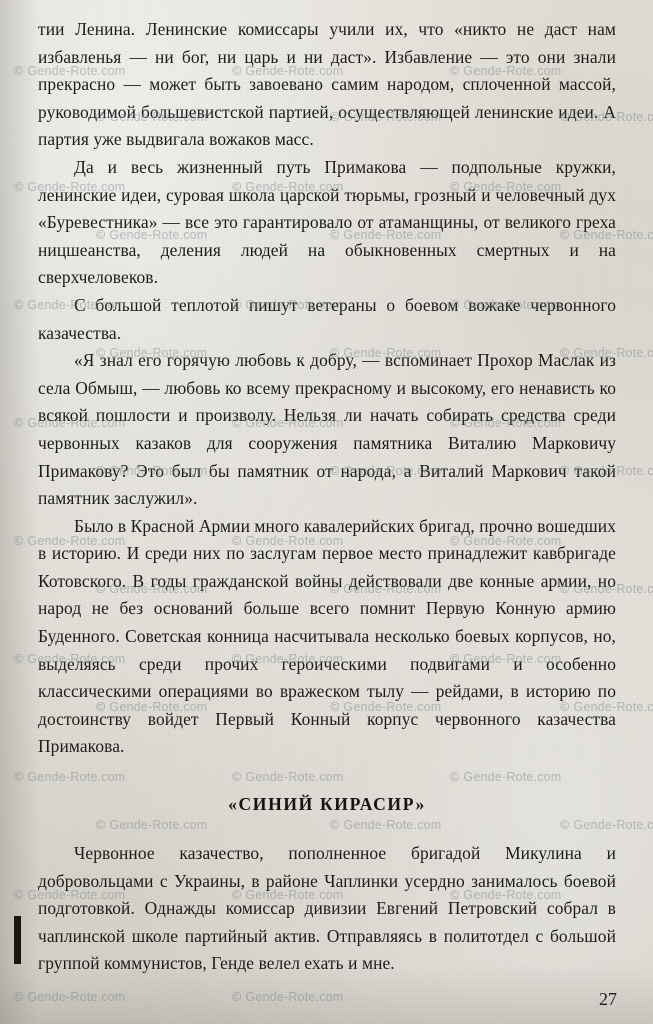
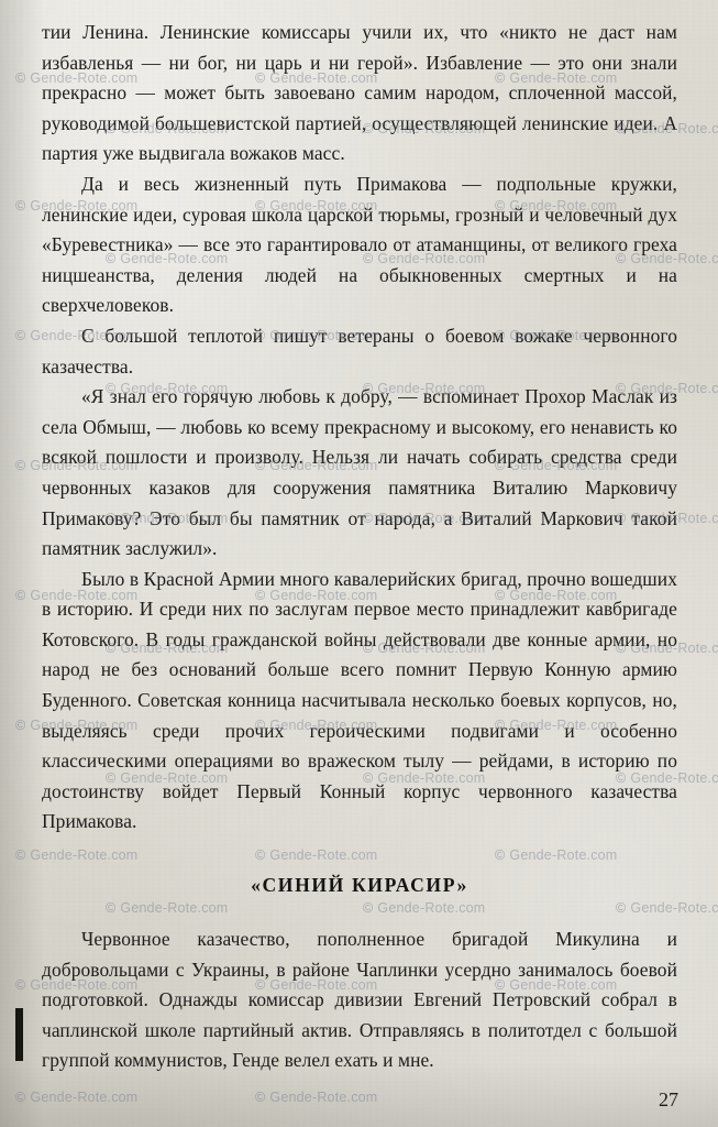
- тии Ленина. Ленинские комиссары учили их, что «никто не даст нам избавленья — ни бог, ни царь и ни даст». Избавление — это они знали прекрасно — может быть завоевано самим народом, сплоченной массой, руководимой большевистской партией, осуществляющей ленинские идеи. А партия уже выдвигала вожаков масс.
+ тии Ленина. Ленинские комиссары учили их, что «никто не даст нам избавленья — ни бог, ни царь и ни герой». Избавление — это они знали прекрасно — может быть завоевано самим народом, сплоченной массой, руководимой большевистской партией, осуществляющей ленинские идеи. А партия уже выдвигала вожаков масс.
  Да и весь жизненный путь Примакова — подпольные кружки, ленинские идеи, суровая школа царской тюрьмы, грозный и человечный дух «Буревестника» — все это гарантировало от атаманщины, от великого греха ницшеанства, деления людей на обыкновенных смертных и на сверхчеловеков.
  С большой теплотой пишут ветераны о боевом вожаке червонного казачества.
  «Я знал его горячую любовь к добру, — вспоминает Прохор Маслак из села Обмыш, — любовь ко всему прекрасному и высокому, его ненависть ко всякой пошлости и произволу. Нельзя ли начать собирать средства среди червонных казаков для сооружения памятника Виталию Марковичу Примакову? Это был бы памятник от народа, а Виталий Маркович такой памятник заслужил».
  Было в Красной Армии много кавалерийских бригад, прочно вошедших в историю. И среди них по заслугам первое место принадлежит кавбригаде Котовского. В годы гражданской войны действовали две конные армии, но народ не без оснований больше всего помнит Первую Конную армию Буденного. Советская конница насчитывала несколько боевых корпусов, но, выделяясь среди прочих героическими подвигами и особенно классическими операциями во вражеском тылу — рейдами, в историю по достоинству войдет Первый Конный корпус червонного казачества Примакова.
  «СИНИЙ КИРАСИР»
  Червонное казачество, пополненное бригадой Микулина и добровольцами с Украины, в районе Чаплинки усердно занималось боевой подготовкой. Однажды комиссар дивизии Евгений Петровский собрал в чаплинской школе партийный актив. Отправляясь в политотдел с большой группой коммунистов, Генде велел ехать и мне.
  27
  © Gende-Rote.com
  © Gende-Rote.com
  © Gende-Rote.com
  © Gende-Rote.com
  © Gende-Rote.com
  © Gende-Rote.c
  © Gende-Rote.com
  © Gende-Rote.com
  © Gende-Rote.com
  © Gende-Rote.com
  © Gende-Rote.com
  © Gende-Rote.c
  © Gende-Rote.com
  © Gende-Rote.com
  © Gende-Rote.com
  © Gende-Rote.com
  © Gende-Rote.com
  © Gende-Rote.c
  © Gende-Rote.com
  © Gende-Rote.com
  © Gende-Rote.com
  © Gende-Rote.com
  © Gende-Rote.com
  © Gende-Rote.c
  © Gende-Rote.com
  © Gende-Rote.com
  © Gende-Rote.com
  © Gende-Rote.com
  © Gende-Rote.com
  © Gende-Rote.c
  © Gende-Rote.com
  © Gende-Rote.com
  © Gende-Rote.com
  © Gende-Rote.com
  © Gende-Rote.com
  © Gende-Rote.c
  © Gende-Rote.com
  © Gende-Rote.com
  © Gende-Rote.com
  © Gende-Rote.com
  © Gende-Rote.com
  © Gende-Rote.c
  © Gende-Rote.com
  © Gende-Rote.com
  © Gende-Rote.com
  © Gende-Rote.com
  © Gende-Rote.com
